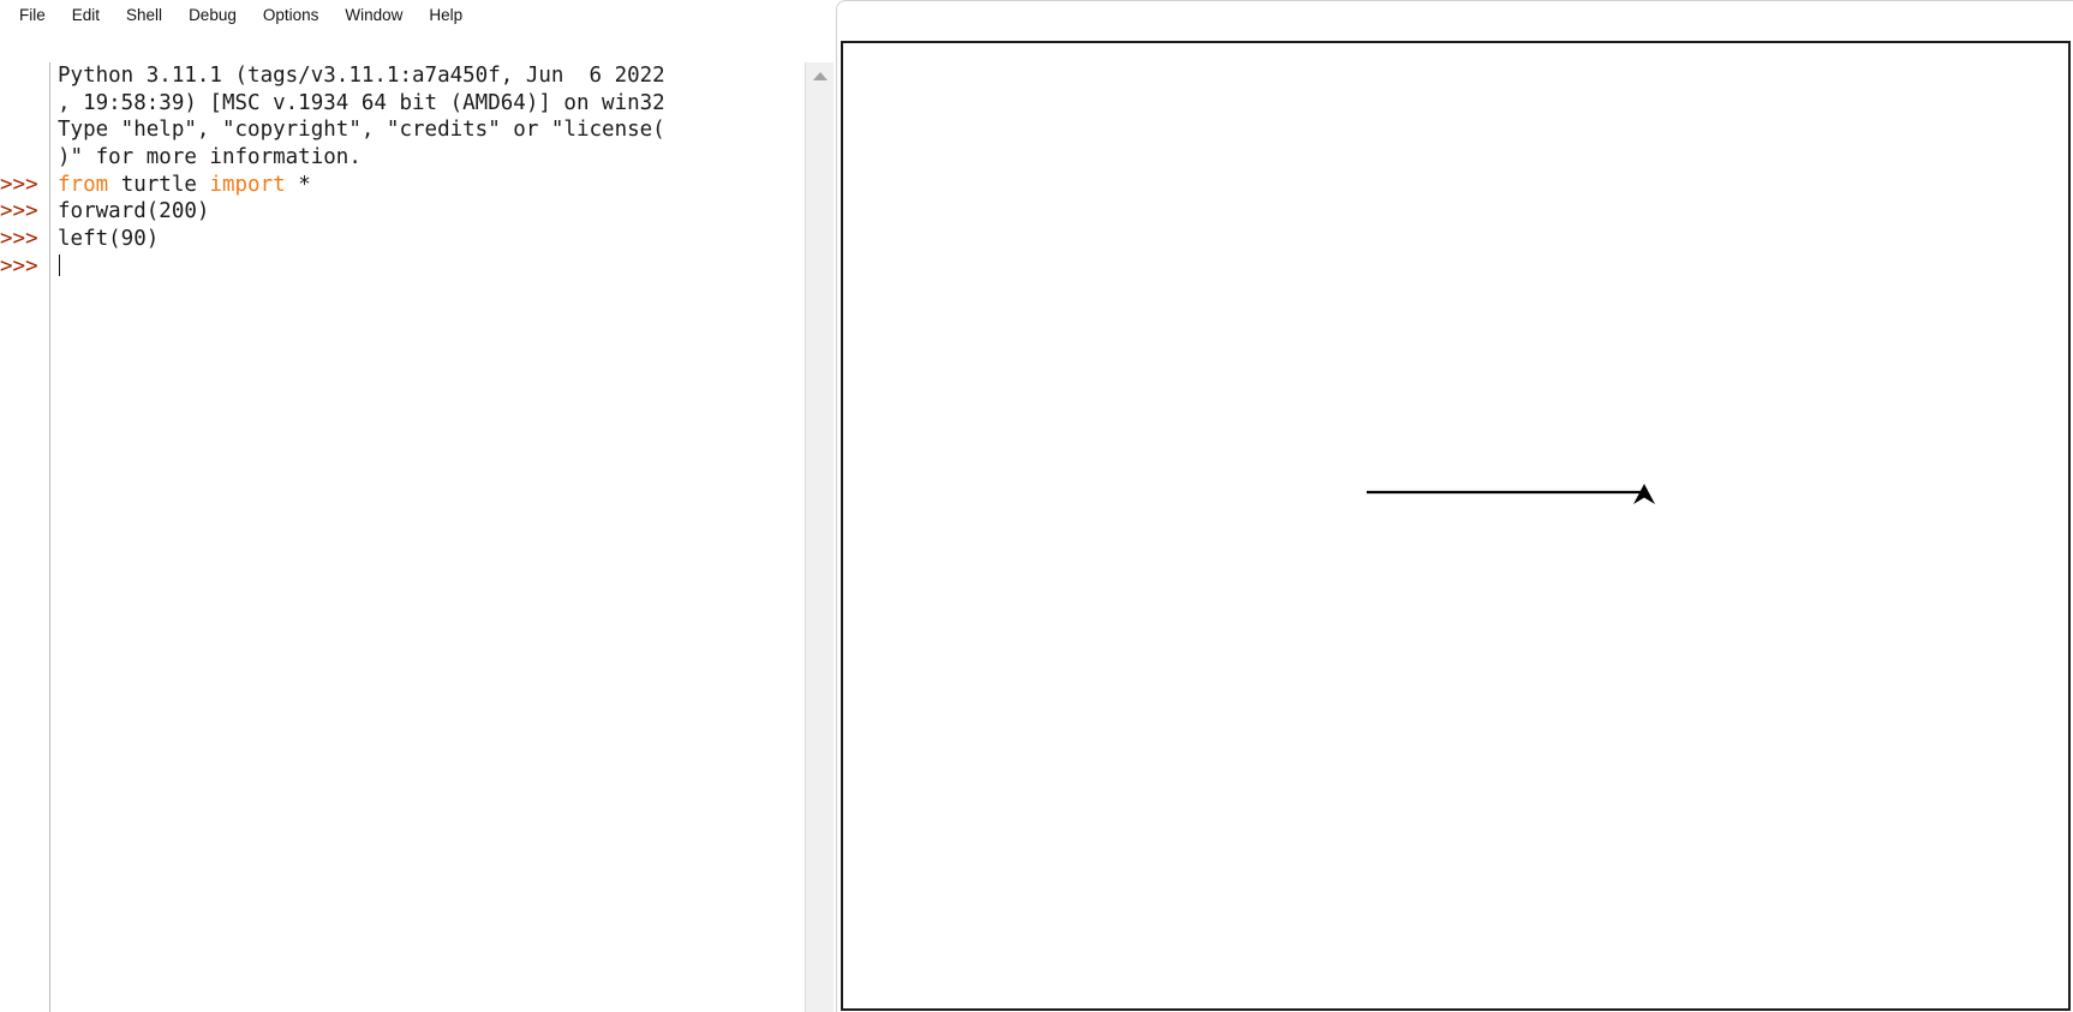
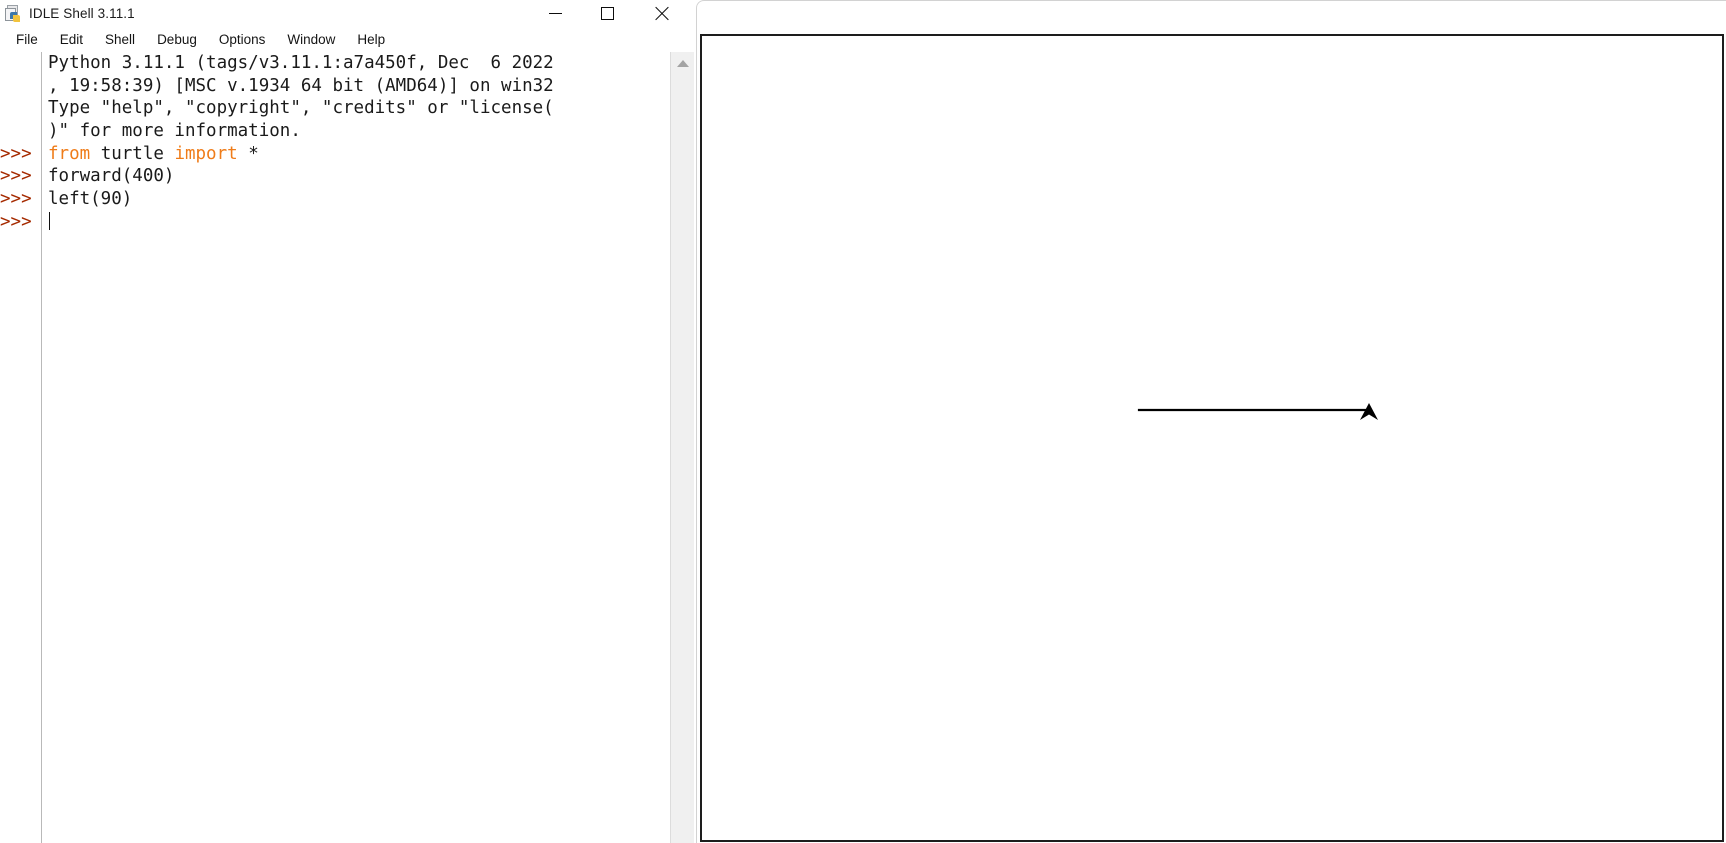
+ IDLE Shell 3.11.1
  File
  Edit
  Shell
  Debug
  Options
  Window
  Help
- Python 3.11.1 (tags/v3.11.1:a7a450f, Jun 6 2022
+ Python 3.11.1 (tags/v3.11.1:a7a450f, Dec 6 2022
  , 19:58:39) [MSC v.1934 64 bit (AMD64)] on win32
  Type "help", "copyright", "credits" or "license(
  )" for more information.
  >>>
  from turtle import *
  >>>
- forward(200)
+ forward(400)
  >>>
  left(90)
  >>>
